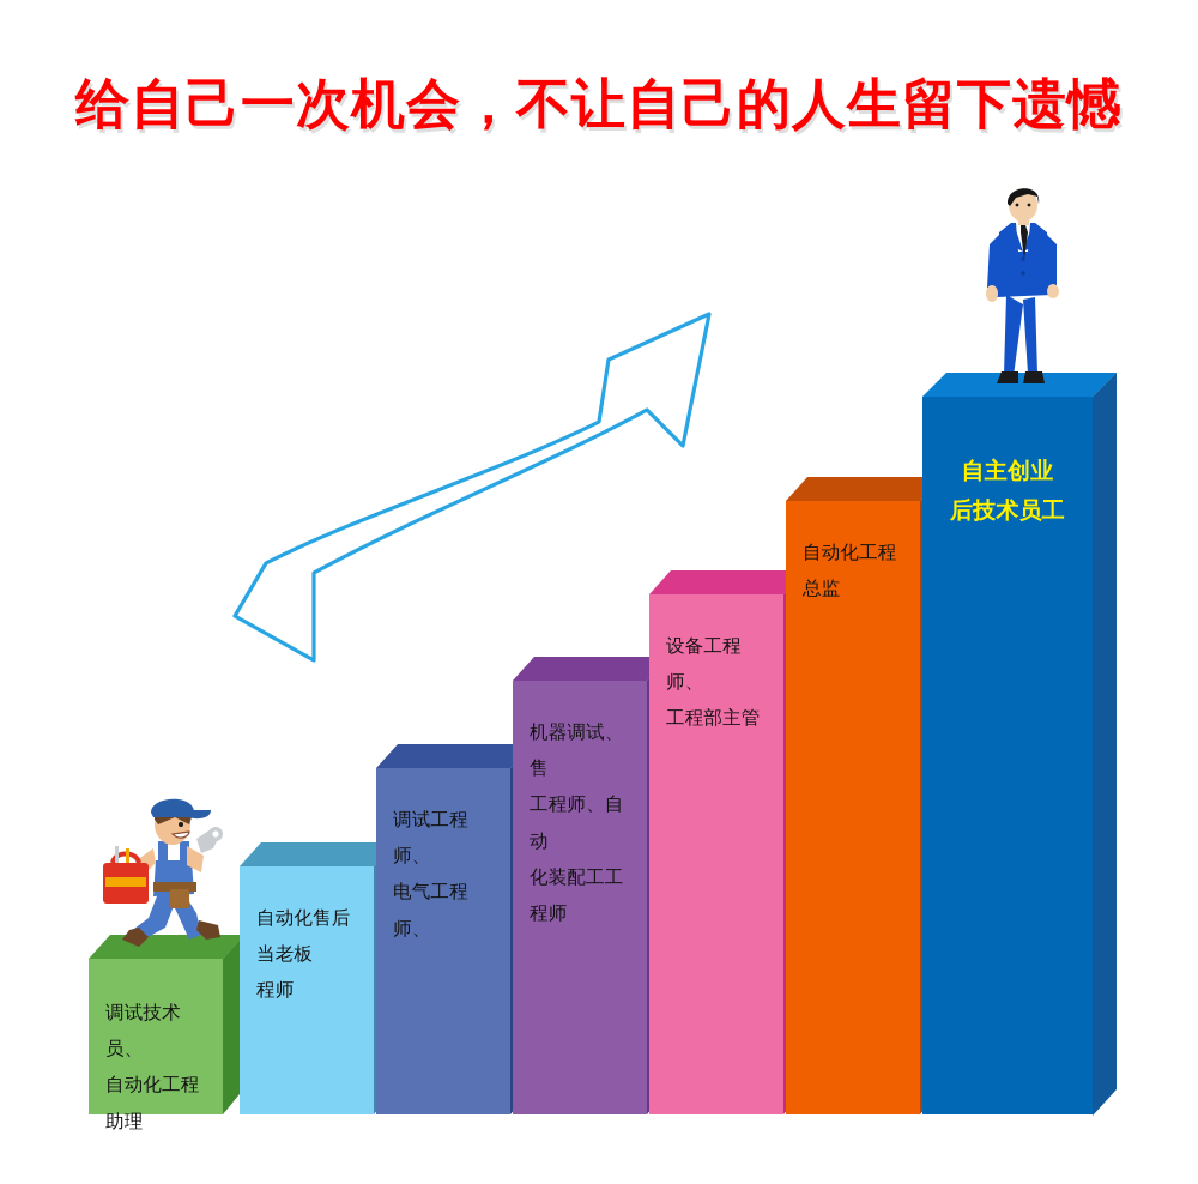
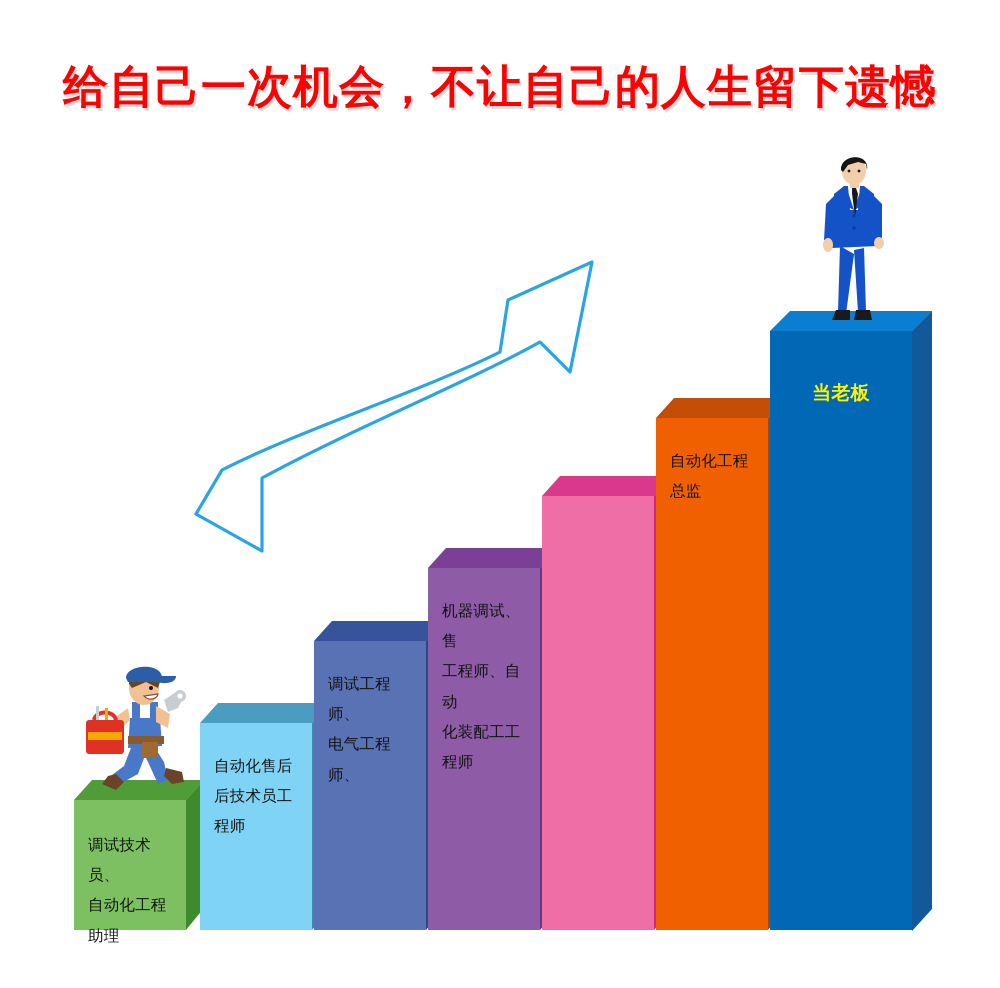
  给自己一次机会，不让自己的人生留下遗憾
  调试技术员、
  自动化工程
  助理
  自动化售后
- 当老板
+ 后技术员工
  程师
  调试工程师、
  电气工程师、
  机器调试、售
  工程师、自动
  化装配工工
  程师
- 设备工程师、
- 工程部主管
  自动化工程
  总监
- 自主创业
- 后技术员工
+ 当老板
